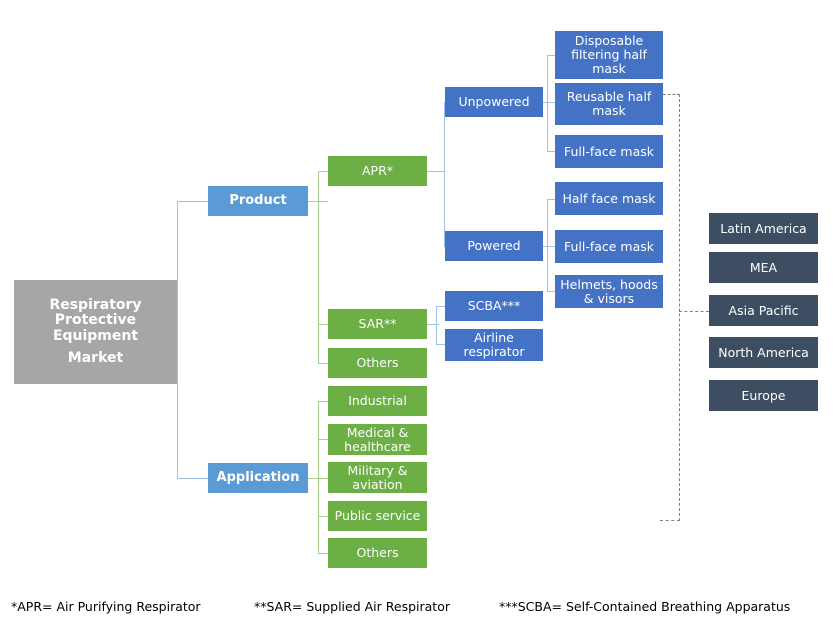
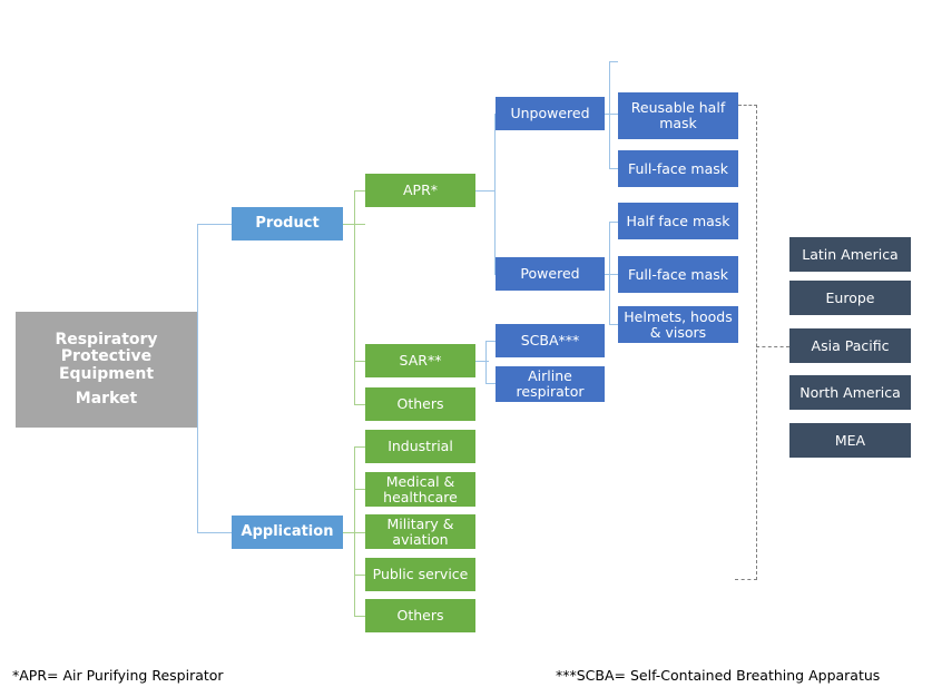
  Respiratory
  Protective
  Equipment
  Market
  Product
  Application
  APR*
  SAR**
  Others
  Unpowered
  Powered
- Disposable filtering half mask
  Reusable half mask
  Full-face mask
  Half face mask
  Full-face mask
  Helmets, hoods & visors
  SCBA***
  Airline respirator
  Industrial
  Medical & healthcare
  Military & aviation
  Public service
  Others
  Latin America
- MEA
+ Europe
  Asia Pacific
  North America
- Europe
+ MEA
  *APR= Air Purifying Respirator
- **SAR= Supplied Air Respirator
  ***SCBA= Self-Contained Breathing Apparatus
